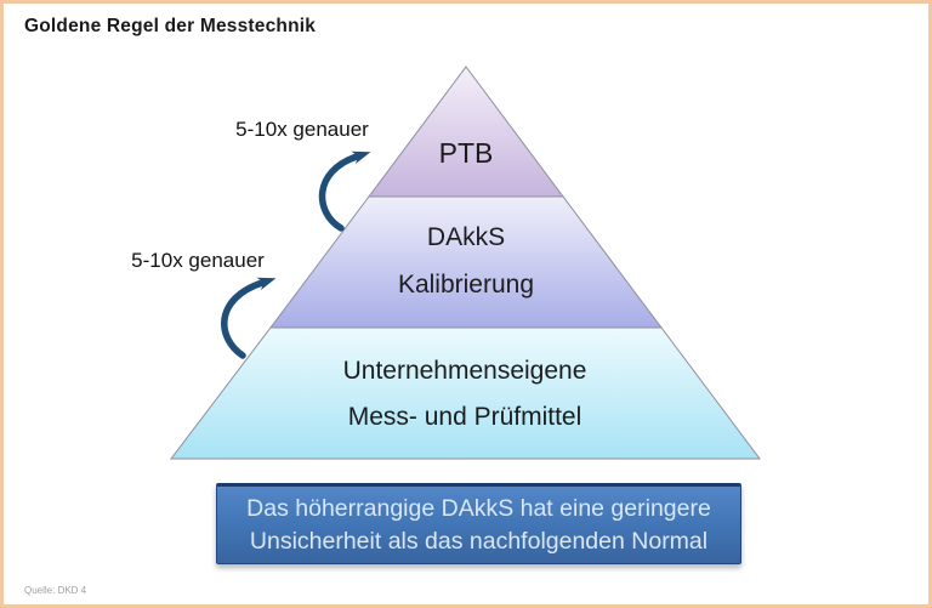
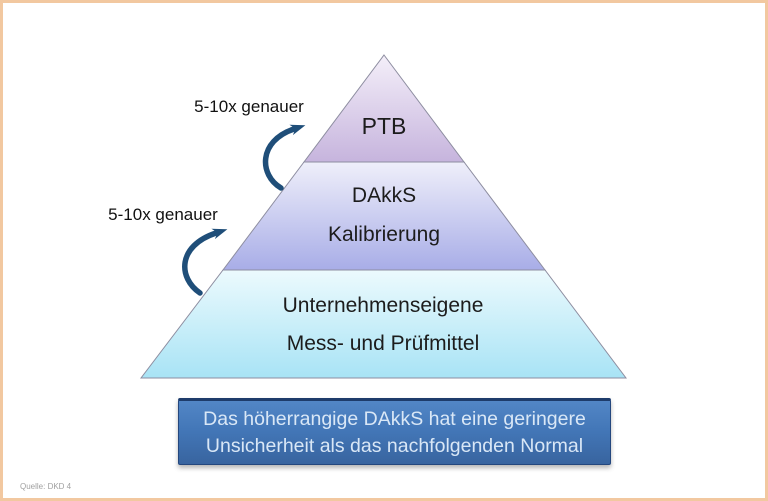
- Goldene Regel der Messtechnik
  PTB
  DAkkS
  Kalibrierung
  Unternehmenseigene
  Mess- und Prüfmittel
  5-10x genauer
  5-10x genauer
  Das höherrangige DAkkS hat eine geringere
  Unsicherheit als das nachfolgenden Normal
  Quelle: DKD 4
